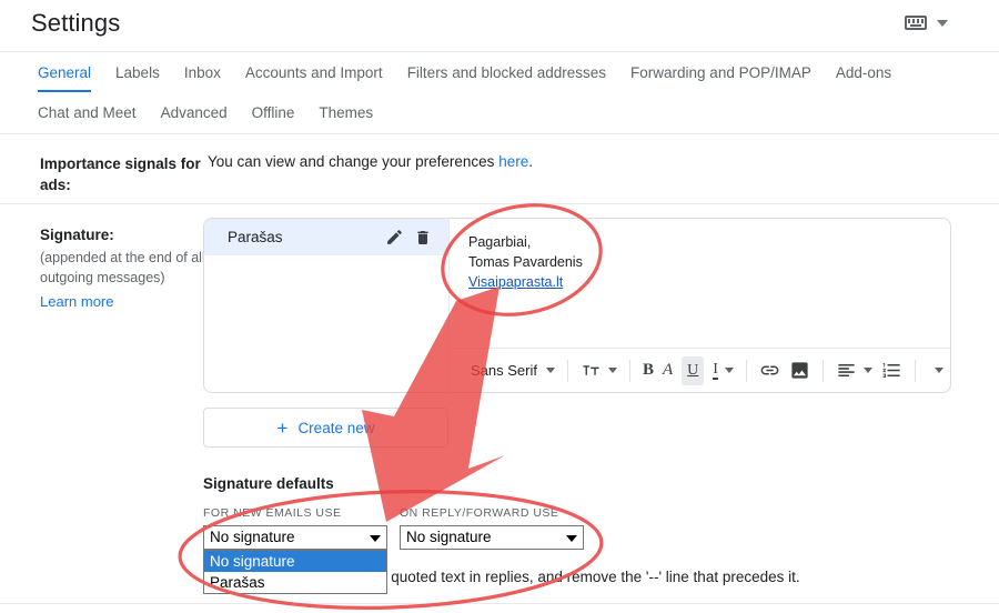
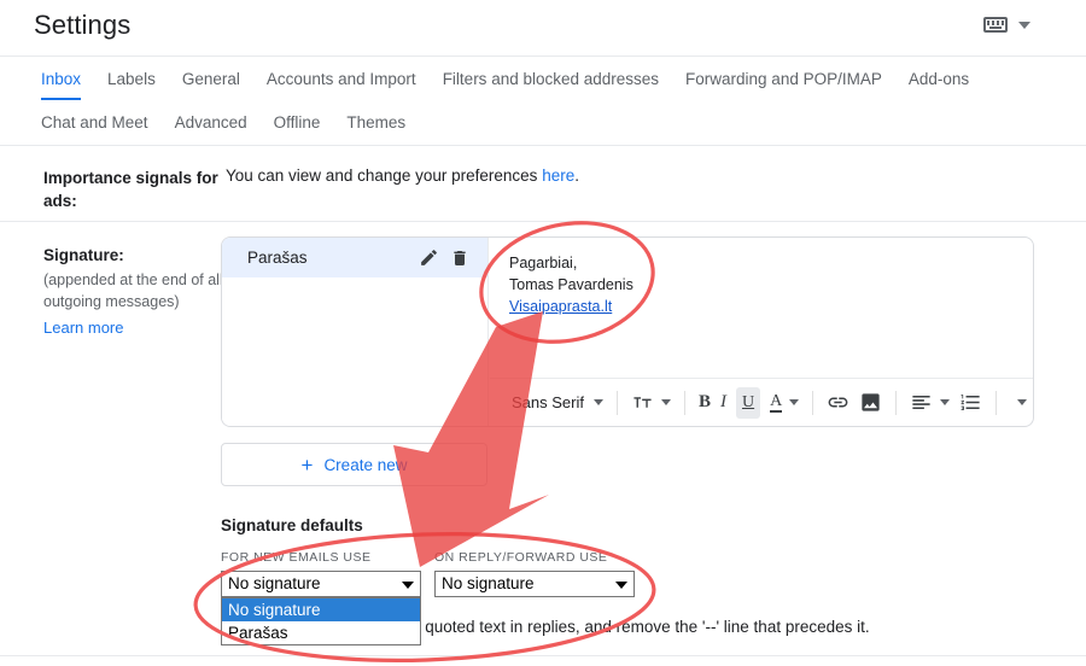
  Settings
- General
+ Inbox
  Labels
- Inbox
+ General
  Accounts and Import
  Filters and blocked addresses
  Forwarding and POP/IMAP
  Add-ons
  Chat and Meet
  Advanced
  Offline
  Themes
  Importance signals for ads:
  You can view and change your preferences here.
  Signature:
  (appended at the end of al outgoing messages)
  Learn more
  Parašas
  Pagarbiai,
  Tomas Pavardenis
  Visaipaprasta.lt
  Sans Serif
  B
- A
+ I
  U
- I
+ A
  +
  Create new
  Signature defaults
  FORW EMAILS USE
  No signature
  ON REPLY/FORWARD USE
  No signature
  No signature
  Parašas
  quoted text in replies, and remove the '--' line that precedes it.
